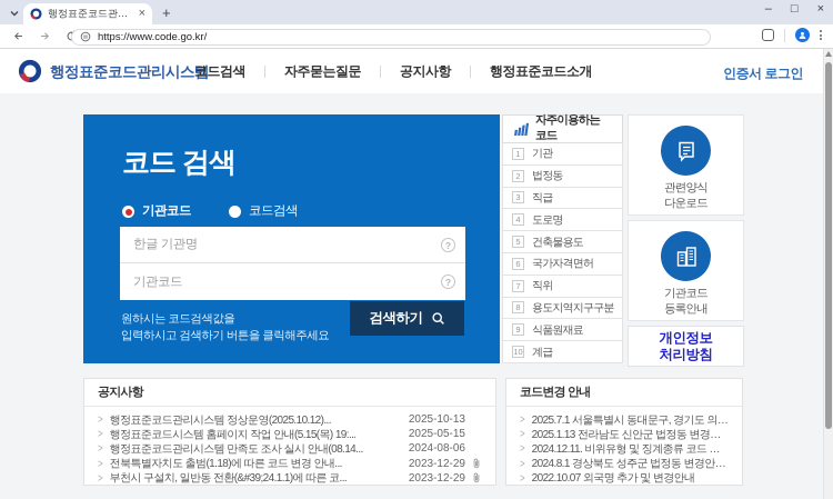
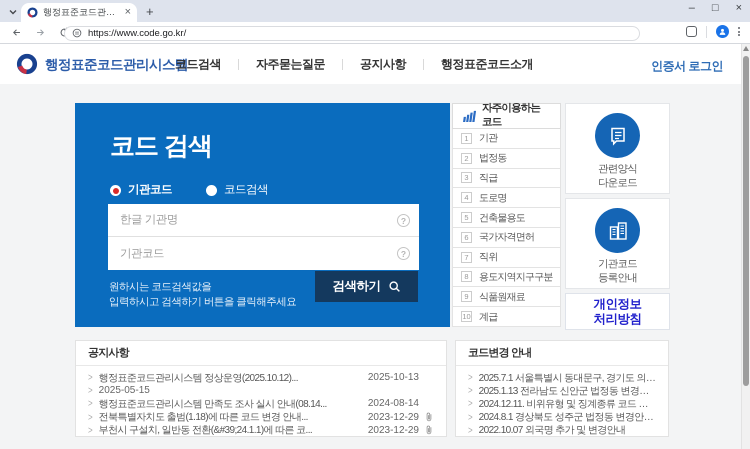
  행정표준코드관리시
  ×
  +
  –
  □
  ×
  https://www.code.go.kr/
  행정표준코드관리시스템
  코드검색
  자주묻는질문
  공지사항
  행정표준코드소개
  인증서 로그인
  코드 검색
  기관코드
  코드검색
  한글 기관명
  ?
  기관코드
  ?
  원하시는 코드검색값을
  입력하시고 검색하기 버튼을 클릭해주세요
  검색하기
  자주이용하는 코드
  1
  기관
  2
  법정동
  3
  직급
  4
  도로명
  5
  건축물용도
  6
  국가자격면허
  7
  직위
  8
  용도지역지구구분
  9
  식품원재료
  10
  계급
  관련양식
  다운로드
  기관코드
  등록안내
  개인정보
  처리방침
  공지사항
  >
  행정표준코드관리시스템 정상운영(2025.10.12)...
  2025-10-13
  >
- 행정표준코드시스템 홈페이지 작업 안내(5.15(목) 19:...
  2025-05-15
  >
  행정표준코드관리시스템 만족도 조사 실시 안내(08.14...
- 2024-08-06
+ 2024-08-14
  >
  전북특별자치도 출범(1.18)에 따른 코드 변경 안내...
  2023-12-29
  >
  부천시 구설치, 일반동 전환(&#39;24.1.1)에 따른 코...
  2023-12-29
  코드변경 안내
  >
  2025.7.1 서울특별시 동대문구, 경기도 의정
  >
  2025.1.13 전라남도 신안군 법정동 변경안내
  >
  2024.12.11. 비위유형 및 징계종류 코드 신설
  >
  2024.8.1 경상북도 성주군 법정동 변경안내.
  >
  2022.10.07 외국명 추가 및 변경안내
